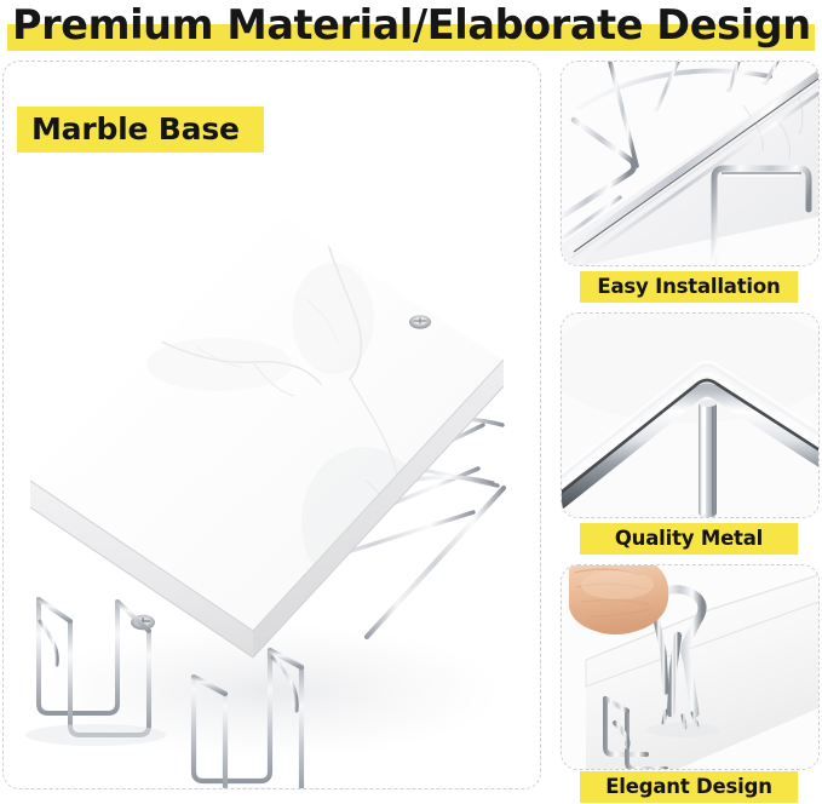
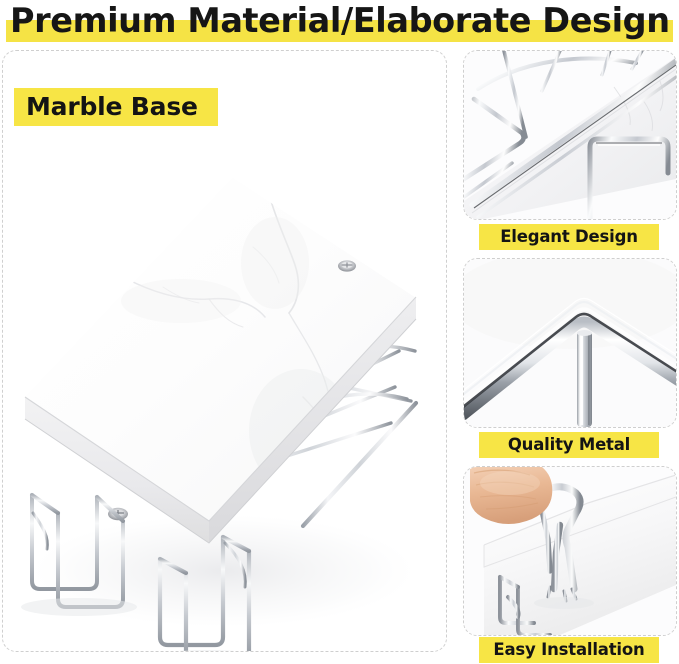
  Premium Material/Elaborate Design
  Marble Base
- Easy Installation
+ Elegant Design
  Quality Metal
- Elegant Design
+ Easy Installation
